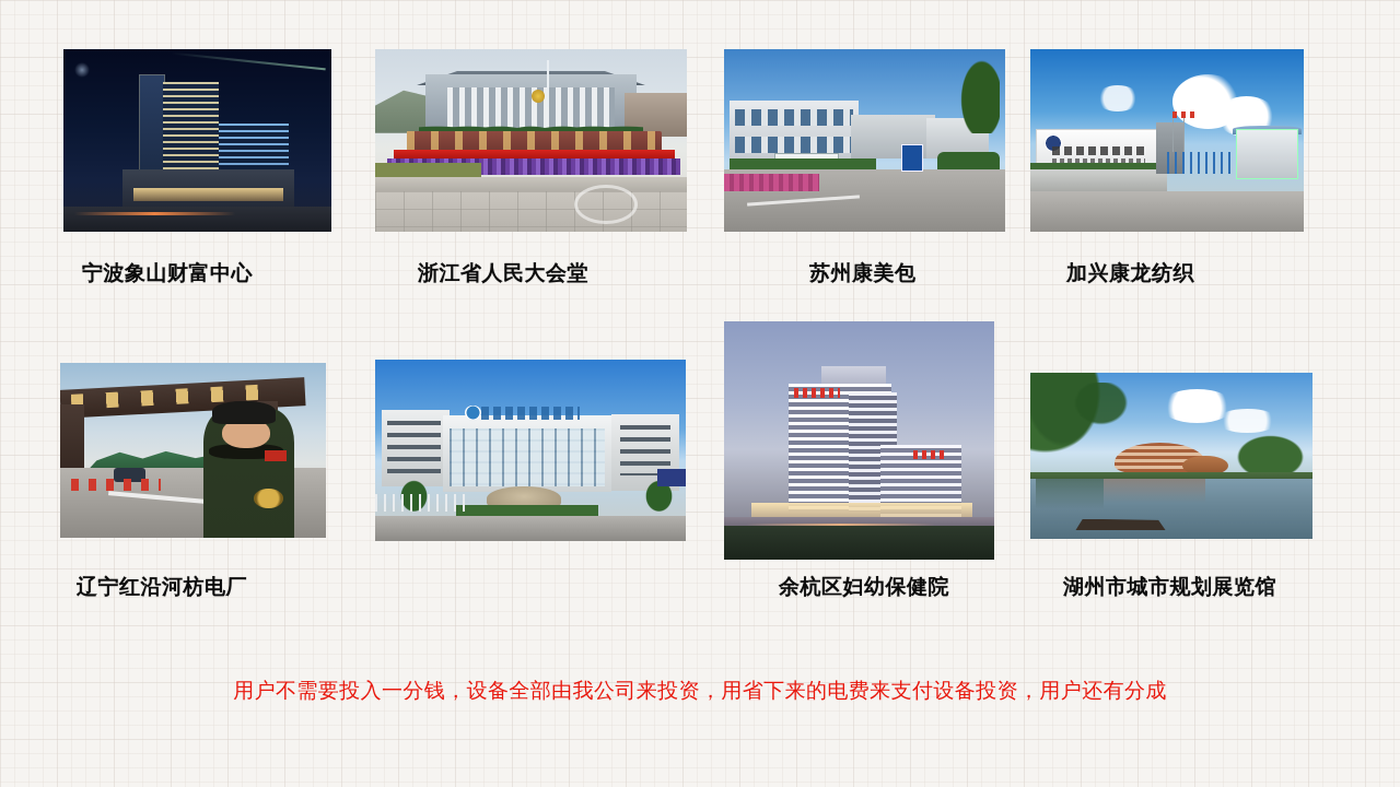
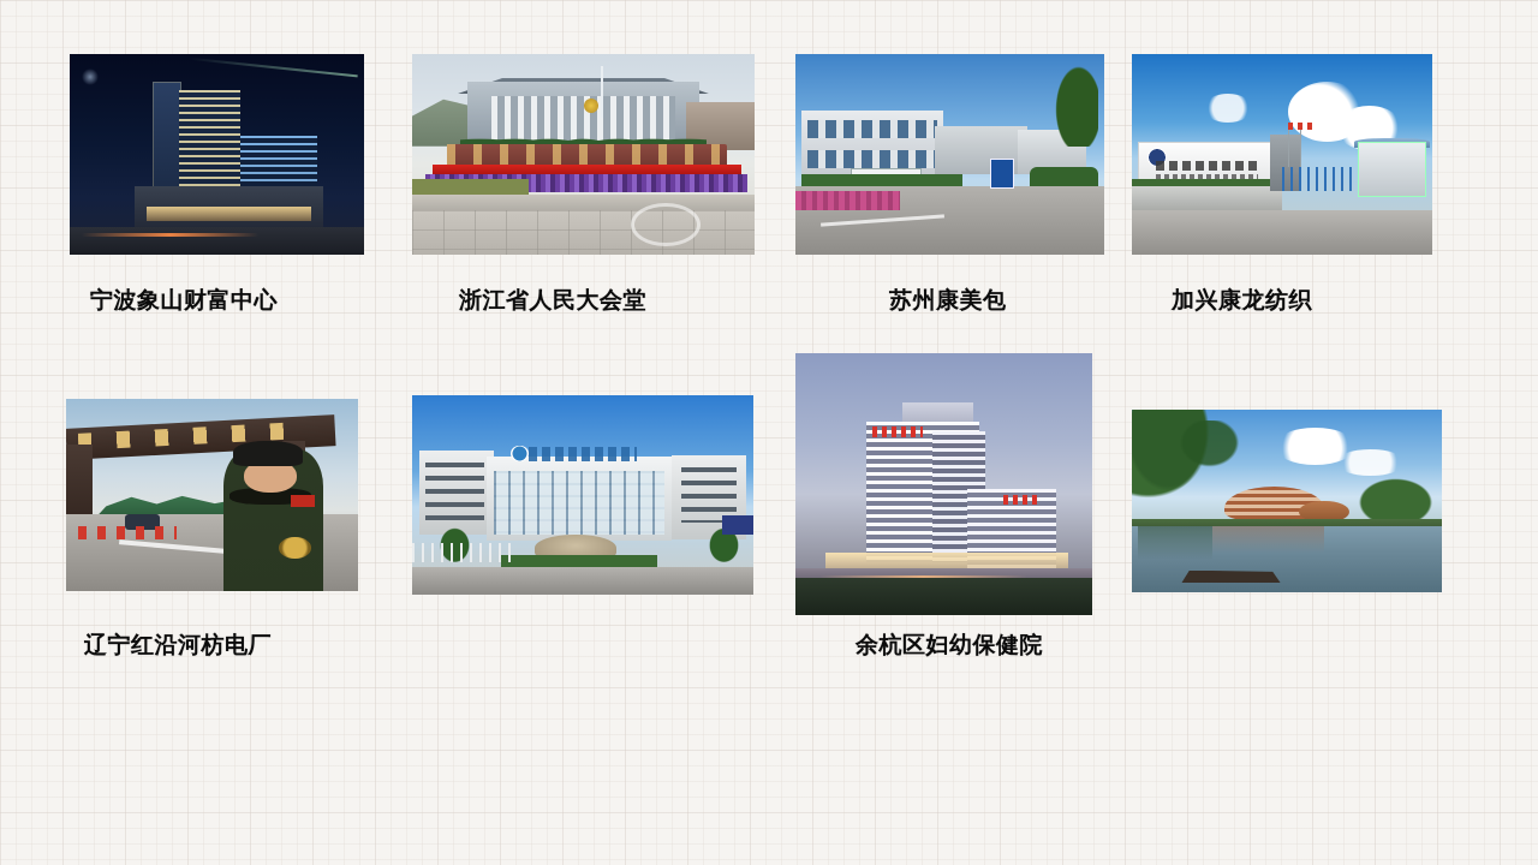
  宁波象山财富中心
  浙江省人民大会堂
  苏州康美包
  加兴康龙纺织
  辽宁红沿河枋电厂
  余杭区妇幼保健院
- 湖州市城市规划展览馆
- 用户不需要投入一分钱，设备全部由我公司来投资，用省下来的电费来支付设备投资，用户还有分成
